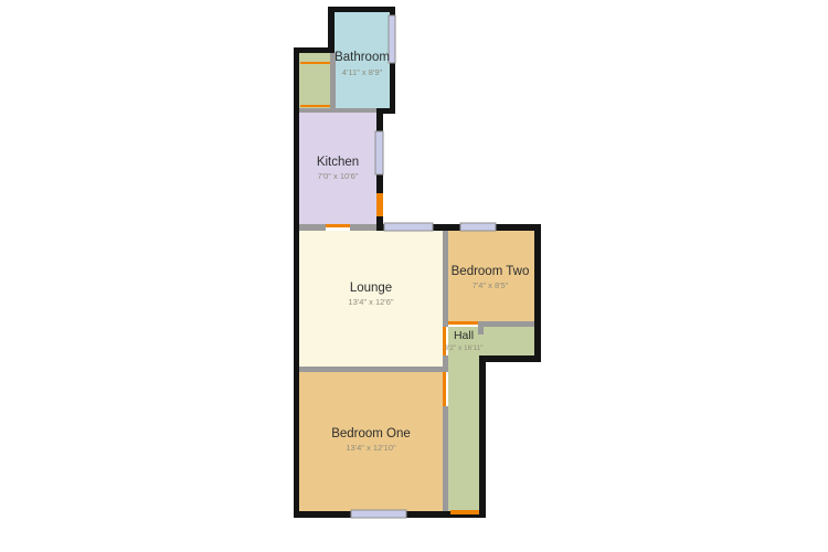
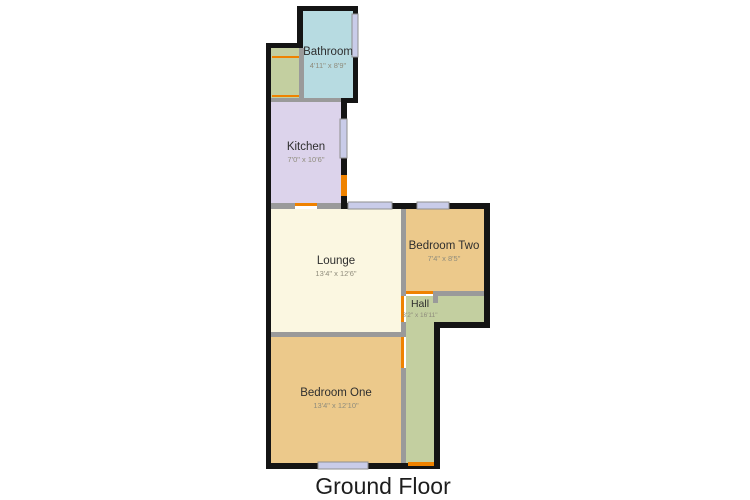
  Bathroom
  4'11" x 8'9"
  Kitchen
  7'0" x 10'6"
  Lounge
  13'4" x 12'6"
  Bedroom Two
  7'4" x 8'5"
  Hall
  Bedroom One
  13'4" x 12'10"
+ Ground Floor
